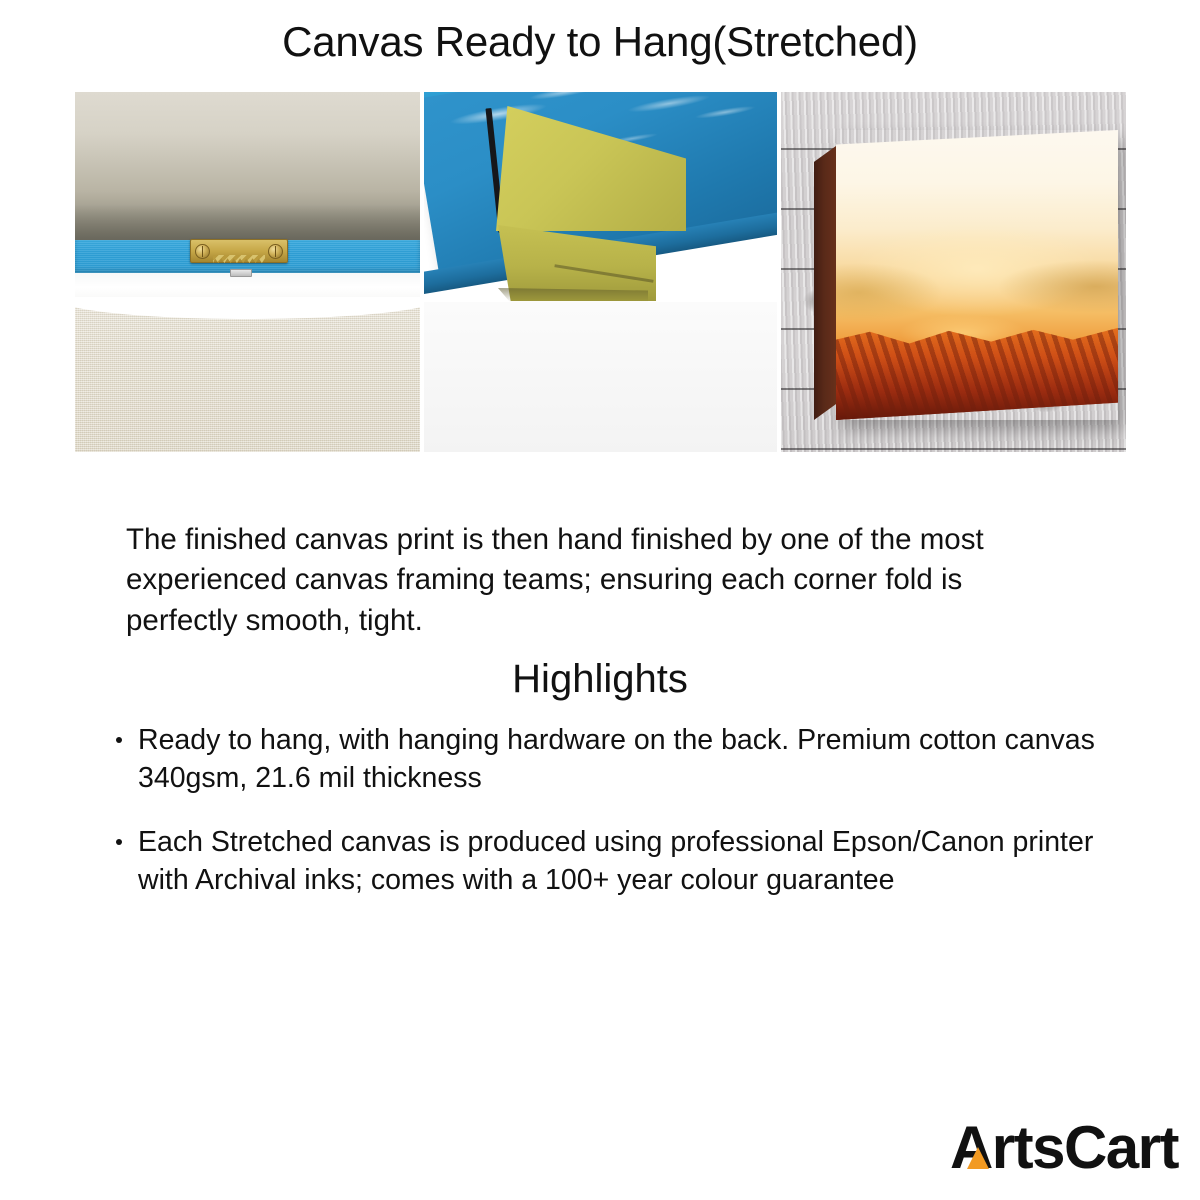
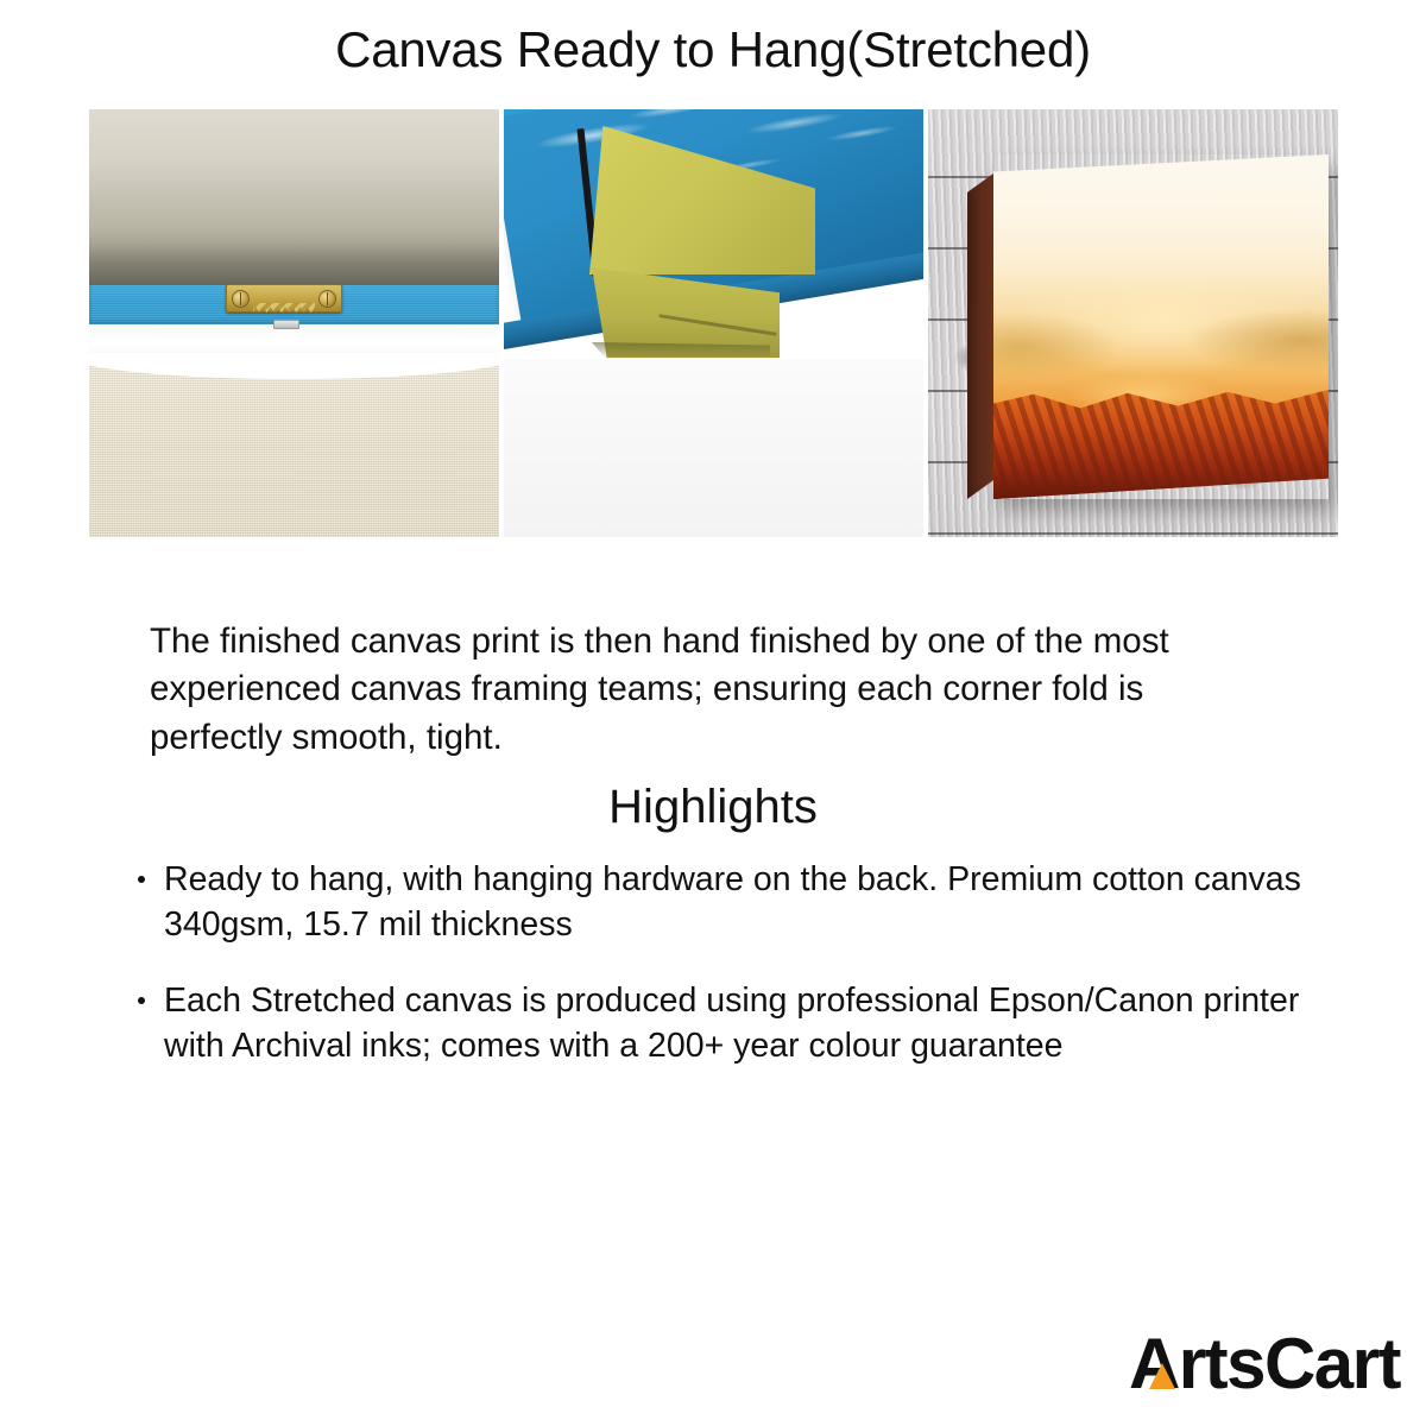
  Canvas Ready to Hang(Stretched)
  The finished canvas print is then hand finished by one of the most experienced canvas framing teams; ensuring each corner fold is perfectly smooth, tight.
  Highlights
- Ready to hang, with hanging hardware on the back. Premium cotton canvas 340gsm, 21.6 mil thickness
+ Ready to hang, with hanging hardware on the back. Premium cotton canvas 340gsm, 15.7 mil thickness
- Each Stretched canvas is produced using professional Epson/Canon printer with Archival inks; comes with a 100+ year colour guarantee
+ Each Stretched canvas is produced using professional Epson/Canon printer with Archival inks; comes with a 200+ year colour guarantee
  ArtsCart
